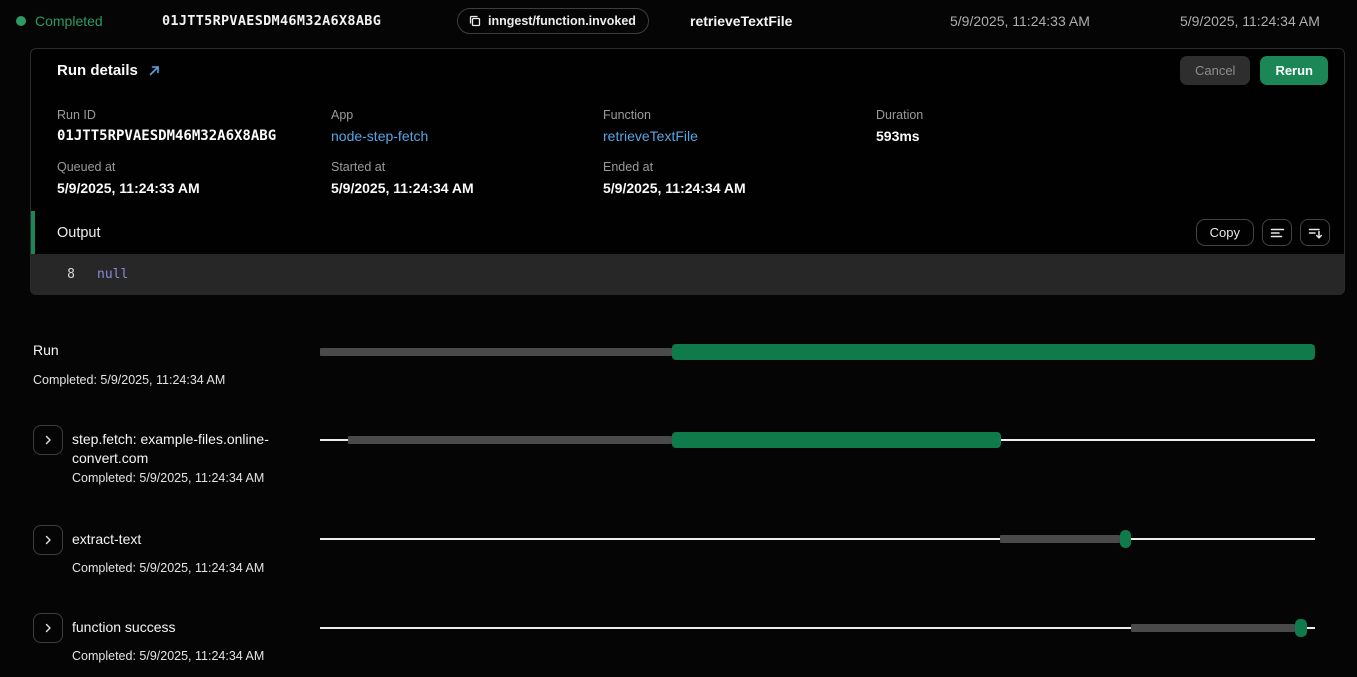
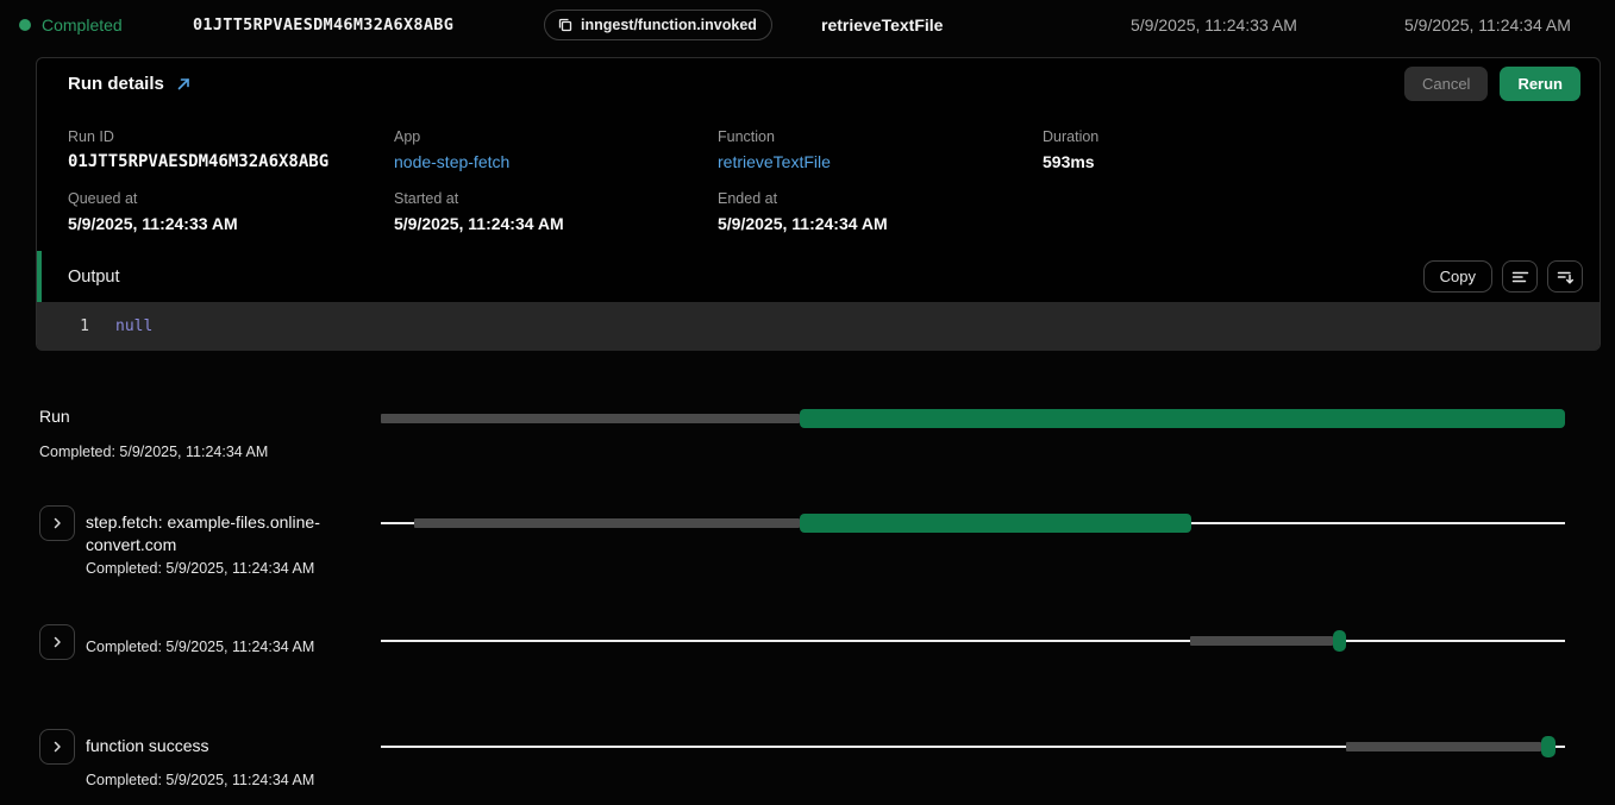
  Completed
  01JTT5RPVAESDM46M32A6X8ABG
  inngest/function.invoked
  retrieveTextFile
  5/9/2025, 11:24:33 AM
  5/9/2025, 11:24:34 AM
  Run details
  Cancel
  Rerun
  Run ID
  01JTT5RPVAESDM46M32A6X8ABG
  App
  node-step-fetch
  Function
  retrieveTextFile
  Duration
  593ms
  Queued at
  5/9/2025, 11:24:33 AM
  Started at
  5/9/2025, 11:24:34 AM
  Ended at
  5/9/2025, 11:24:34 AM
  Output
  Copy
- 8
+ 1
  null
  Run
  Completed: 5/9/2025, 11:24:34 AM
  step.fetch: example-files.online-convert.com
  Completed: 5/9/2025, 11:24:34 AM
- extract-text
  Completed: 5/9/2025, 11:24:34 AM
  function success
  Completed: 5/9/2025, 11:24:34 AM
